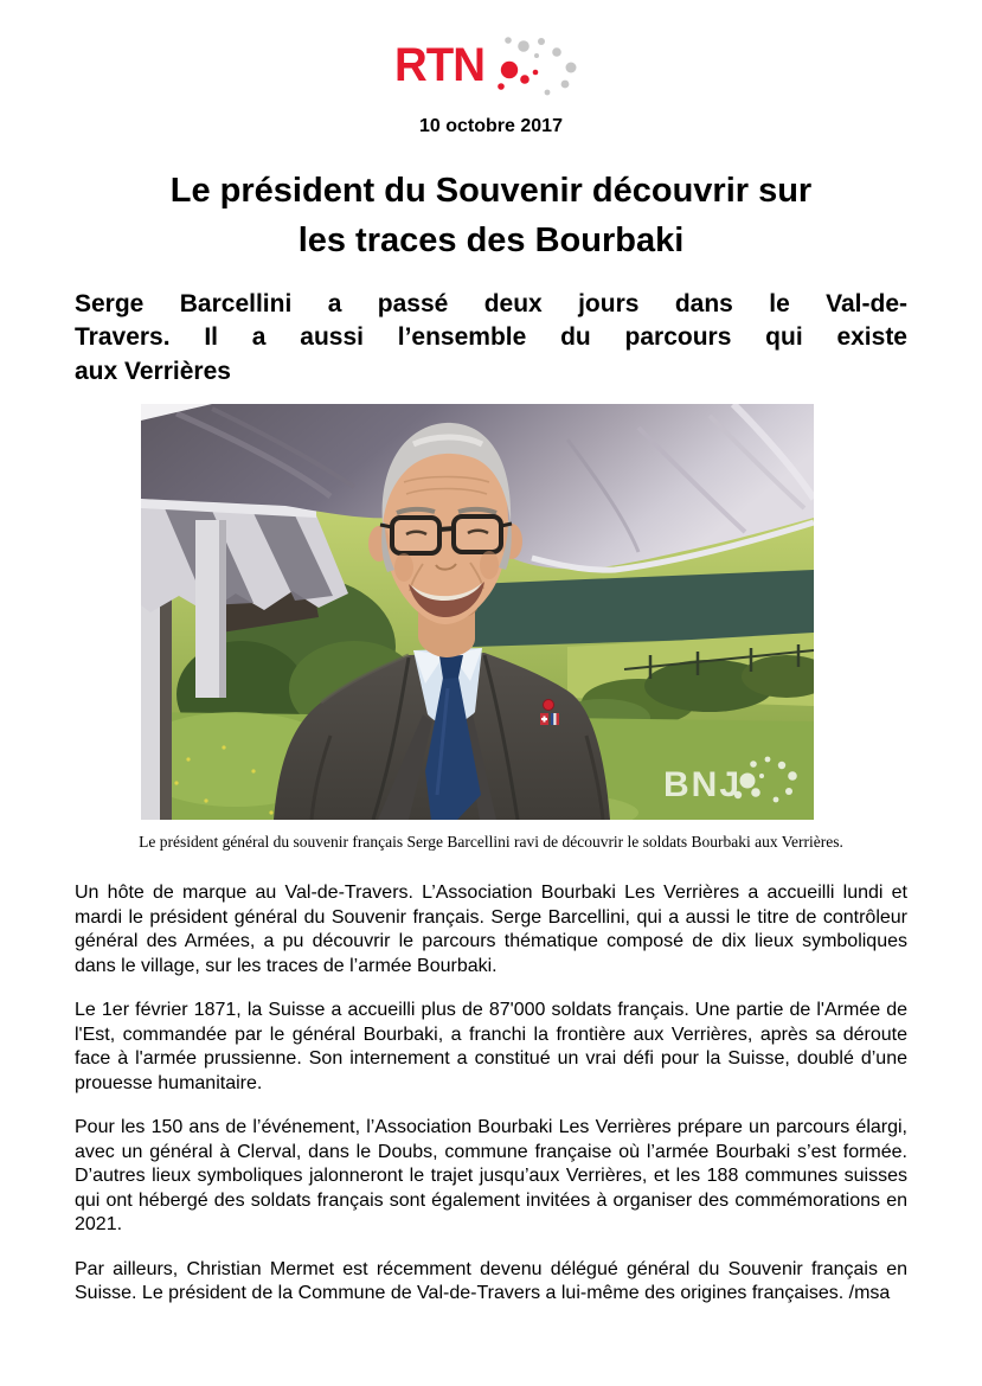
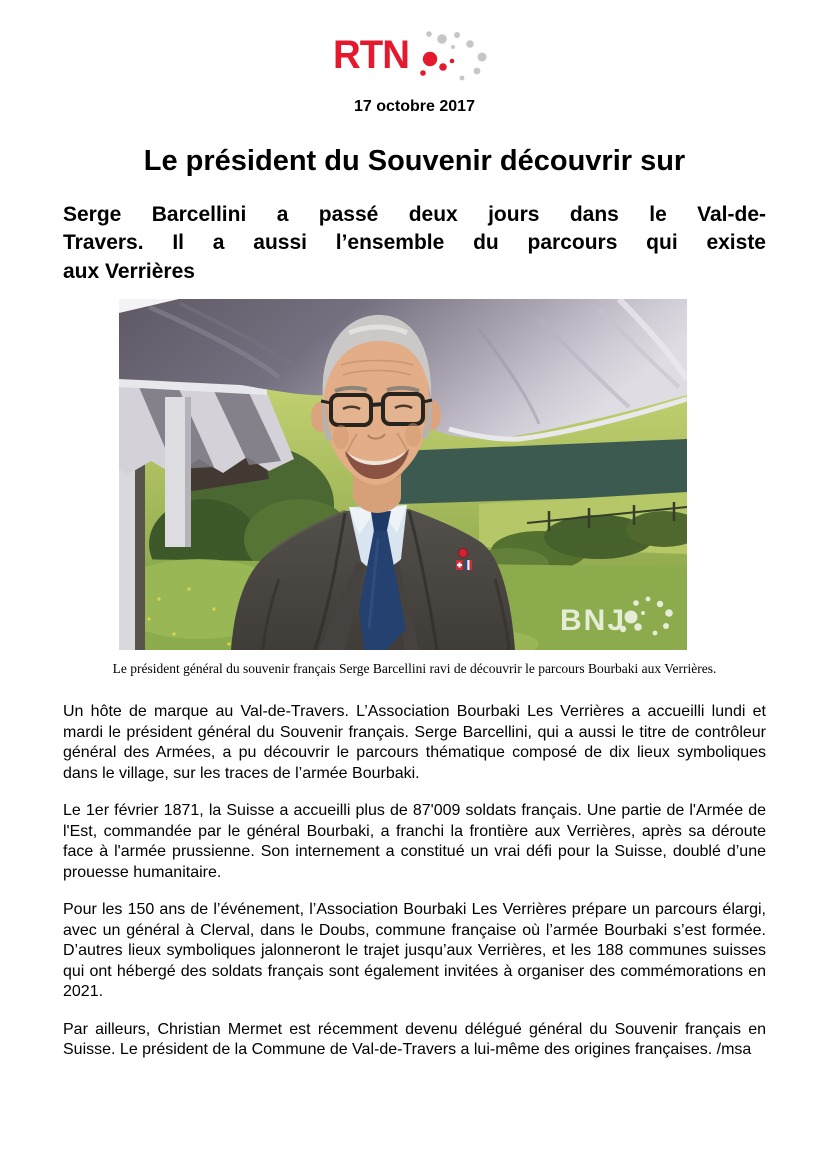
  RTN
- 10 octobre 2017
+ 17 octobre 2017
  Le président du Souvenir découvrir sur
- les traces des Bourbaki
  Serge Barcellini a passé deux jours dans le Val-de-
  Travers. Il a aussi l’ensemble du parcours qui existe
  aux Verrières
  BNJ
- Le président général du souvenir français Serge Barcellini ravi de découvrir le soldats Bourbaki aux Verrières.
+ Le président général du souvenir français Serge Barcellini ravi de découvrir le parcours Bourbaki aux Verrières.
  Un hôte de marque au Val-de-Travers. L’Association Bourbaki Les Verrières a accueilli lundi et mardi le président général du Souvenir français. Serge Barcellini, qui a aussi le titre de contrôleur général des Armées, a pu découvrir le parcours thématique composé de dix lieux symboliques dans le village, sur les traces de l’armée Bourbaki.
- Le 1er février 1871, la Suisse a accueilli plus de 87'000 soldats français. Une partie de l'Armée de l'Est, commandée par le général Bourbaki, a franchi la frontière aux Verrières, après sa déroute face à l'armée prussienne. Son internement a constitué un vrai défi pour la Suisse, doublé d’une prouesse humanitaire.
+ Le 1er février 1871, la Suisse a accueilli plus de 87'009 soldats français. Une partie de l'Armée de l'Est, commandée par le général Bourbaki, a franchi la frontière aux Verrières, après sa déroute face à l'armée prussienne. Son internement a constitué un vrai défi pour la Suisse, doublé d’une prouesse humanitaire.
  Pour les 150 ans de l’événement, l’Association Bourbaki Les Verrières prépare un parcours élargi, avec un général à Clerval, dans le Doubs, commune française où l’armée Bourbaki s’est formée. D’autres lieux symboliques jalonneront le trajet jusqu’aux Verrières, et les 188 communes suisses qui ont hébergé des soldats français sont également invitées à organiser des commémorations en 2021.
  Par ailleurs, Christian Mermet est récemment devenu délégué général du Souvenir français en Suisse. Le président de la Commune de Val-de-Travers a lui-même des origines françaises. /msa
